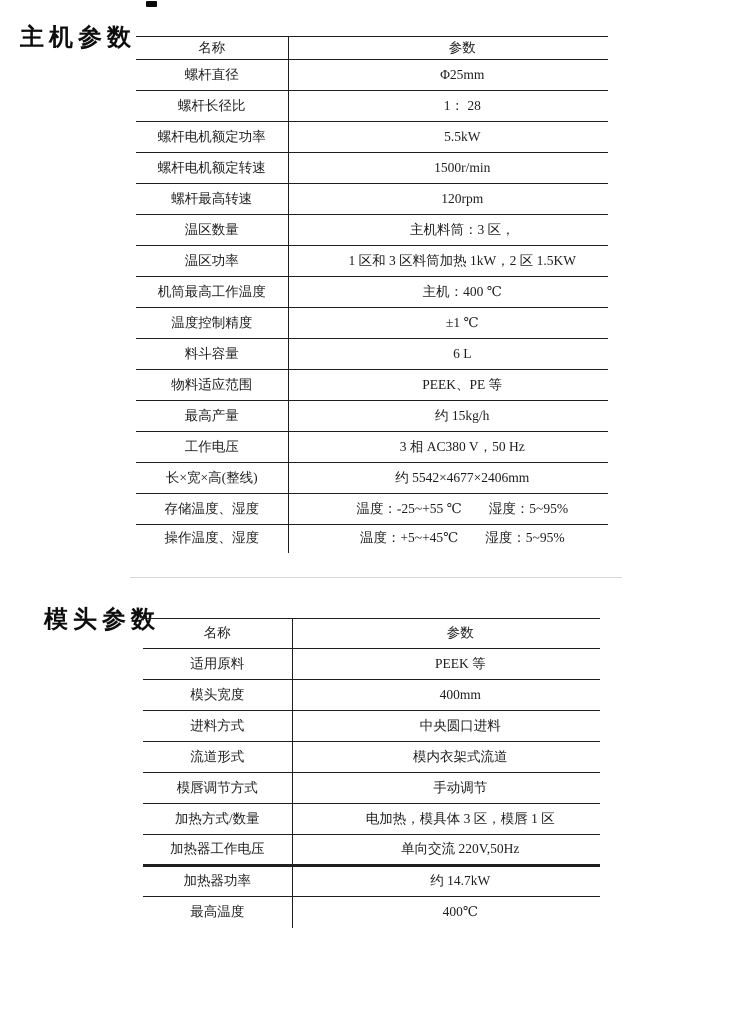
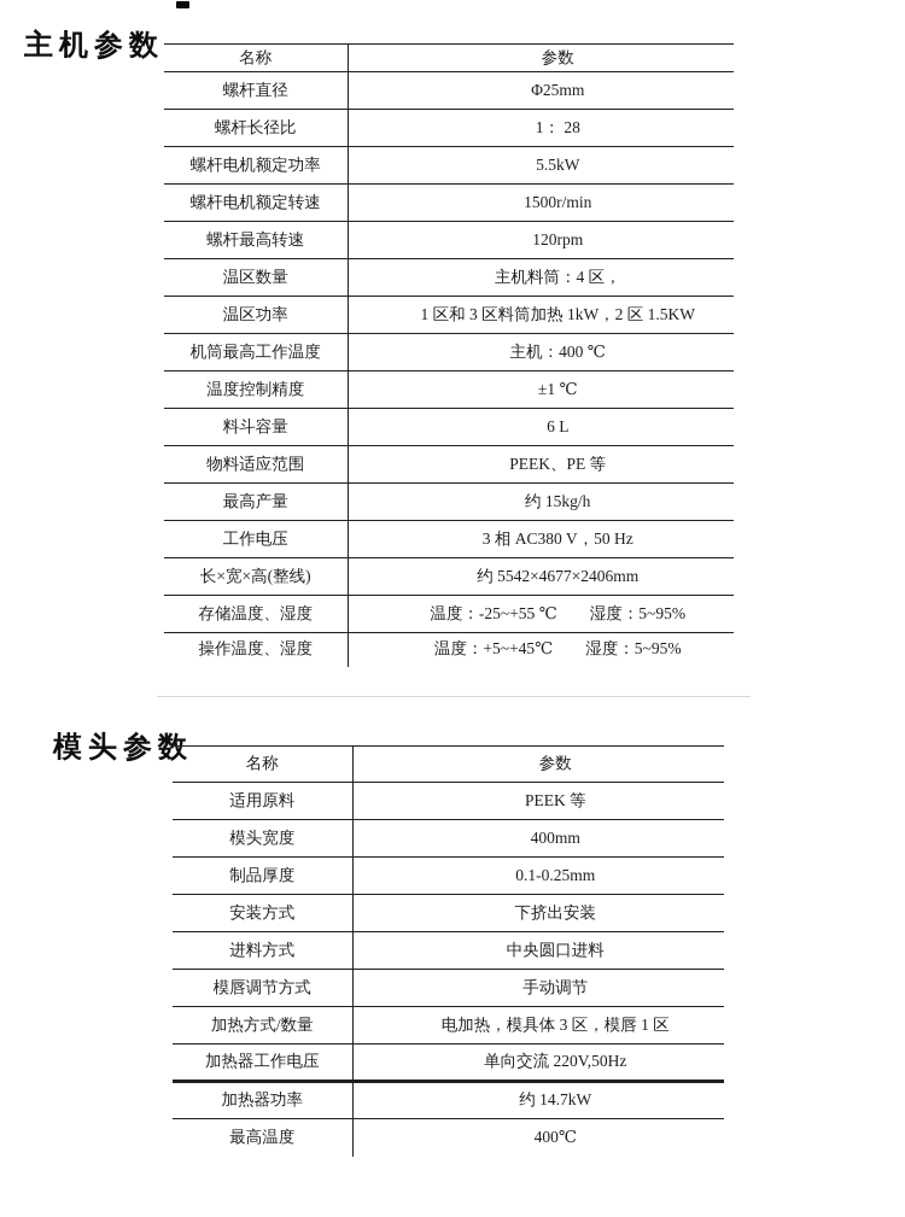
  主机参数
  名称	参数
  螺杆直径	Φ25mm
  螺杆长径比	1： 28
  螺杆电机额定功率	5.5kW
  螺杆电机额定转速	1500r/min
  螺杆最高转速	120rpm
- 温区数量	主机料筒：3 区，
+ 温区数量	主机料筒：4 区，
  温区功率	1 区和 3 区料筒加热 1kW，2 区 1.5KW
  机筒最高工作温度	主机：400 ℃
  温度控制精度	±1 ℃
  料斗容量	6 L
  物料适应范围	PEEK、PE 等
  最高产量	约 15kg/h
  工作电压	3 相 AC380 V，50 Hz
  长×宽×高(整线)	约 5542×4677×2406mm
  存储温度、湿度	温度：-25~+55 ℃ 湿度：5~95%
  操作温度、湿度	温度：+5~+45℃ 湿度：5~95%
  模头参数
  名称	参数
  适用原料	PEEK 等
  模头宽度	400mm
+ 制品厚度	0.1-0.25mm
+ 安装方式	下挤出安装
  进料方式	中央圆口进料
- 流道形式	模内衣架式流道
  模唇调节方式	手动调节
  加热方式/数量	电加热，模具体 3 区，模唇 1 区
  加热器工作电压	单向交流 220V,50Hz
  加热器功率	约 14.7kW
  最高温度	400℃
